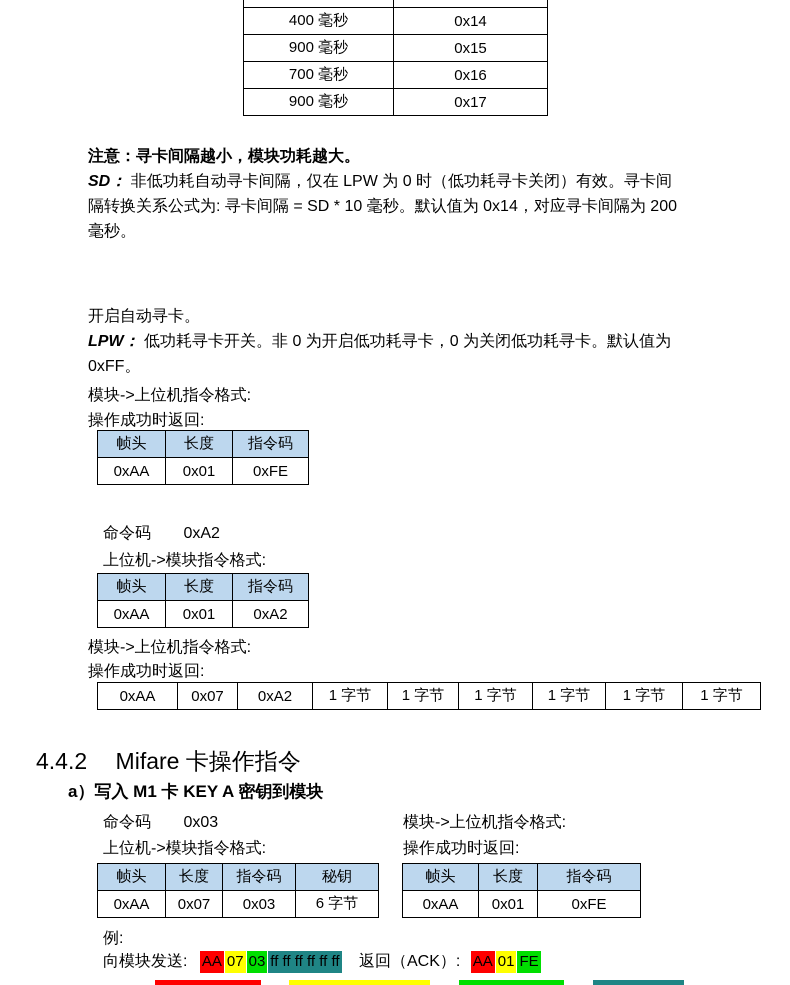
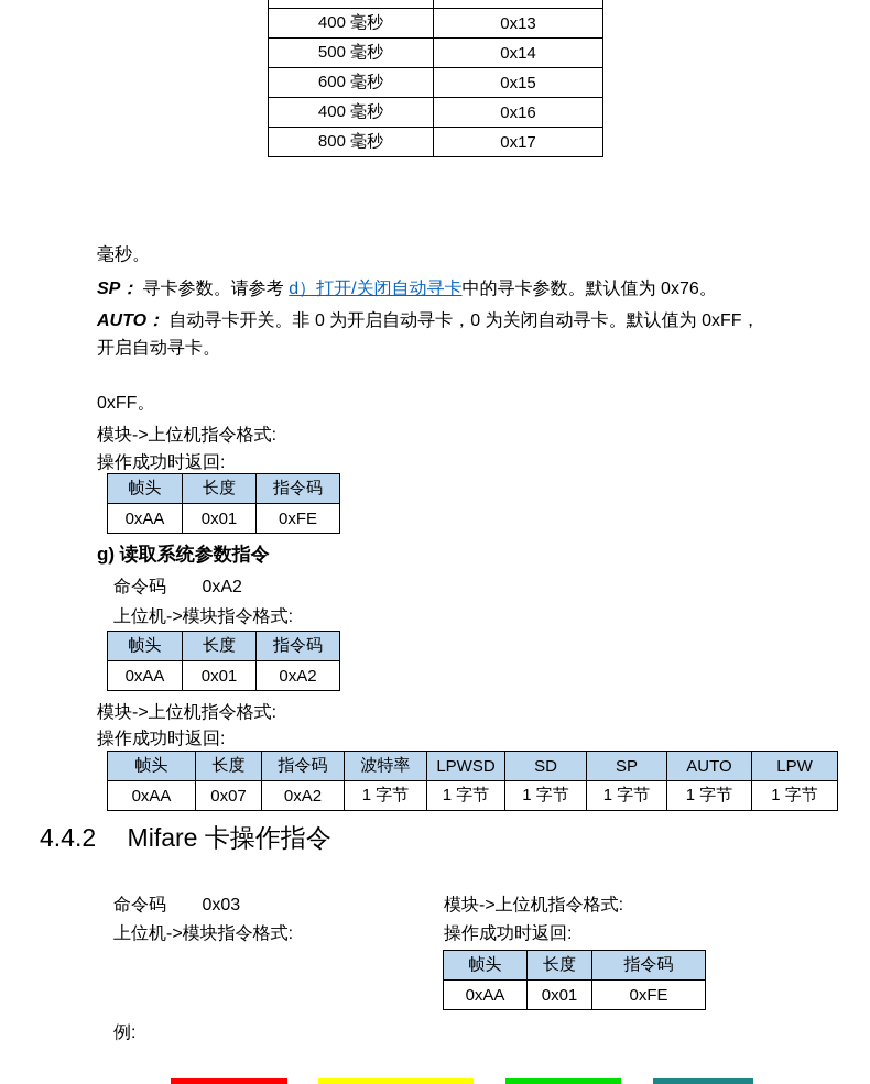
+ 400 毫秒	0x13
- 400 毫秒	0x14
+ 500 毫秒	0x14
- 900 毫秒	0x15
+ 600 毫秒	0x15
- 700 毫秒	0x16
+ 400 毫秒	0x16
- 900 毫秒	0x17
+ 800 毫秒	0x17
- 注意：寻卡间隔越小，模块功耗越大。
- SD： 非低功耗自动寻卡间隔，仅在 LPW 为 0 时（低功耗寻卡关闭）有效。寻卡间
- 隔转换关系公式为: 寻卡间隔 = SD * 10 毫秒。默认值为 0x14，对应寻卡间隔为 200
  毫秒。
+ SP： 寻卡参数。请参考 d）打开/关闭自动寻卡中的寻卡参数。默认值为 0x76。
+ AUTO： 自动寻卡开关。非 0 为开启自动寻卡，0 为关闭自动寻卡。默认值为 0xFF，
  开启自动寻卡。
- LPW： 低功耗寻卡开关。非 0 为开启低功耗寻卡，0 为关闭低功耗寻卡。默认值为
  0xFF。
  模块->上位机指令格式:
  操作成功时返回:
  帧头	长度	指令码
  0xAA	0x01	0xFE
+ g) 读取系统参数指令
  命令码 0xA2
  上位机->模块指令格式:
  帧头	长度	指令码
  0xAA	0x01	0xA2
  模块->上位机指令格式:
  操作成功时返回:
+ 帧头	长度	指令码	波特率	LPWSD	SD	SP	AUTO	LPW
  0xAA	0x07	0xA2	1 字节	1 字节	1 字节	1 字节	1 字节	1 字节
  4.4.2 Mifare 卡操作指令
- a）写入 M1 卡 KEY A 密钥到模块
  命令码 0x03
  模块->上位机指令格式:
  上位机->模块指令格式:
  操作成功时返回:
- 帧头	长度	指令码	秘钥
- 0xAA	0x07	0x03	6 字节
  帧头	长度	指令码
  0xAA	0x01	0xFE
  例:
- 向模块发送: AA 07 03 ff ff ff ff ff ff 返回（ACK）: AA 01 FE
